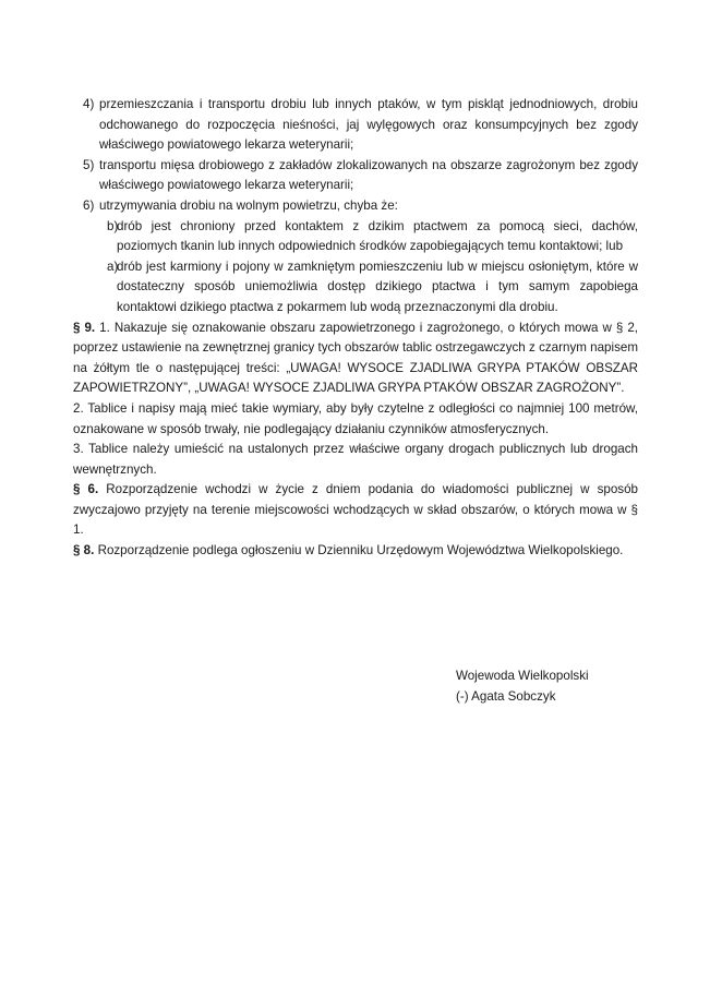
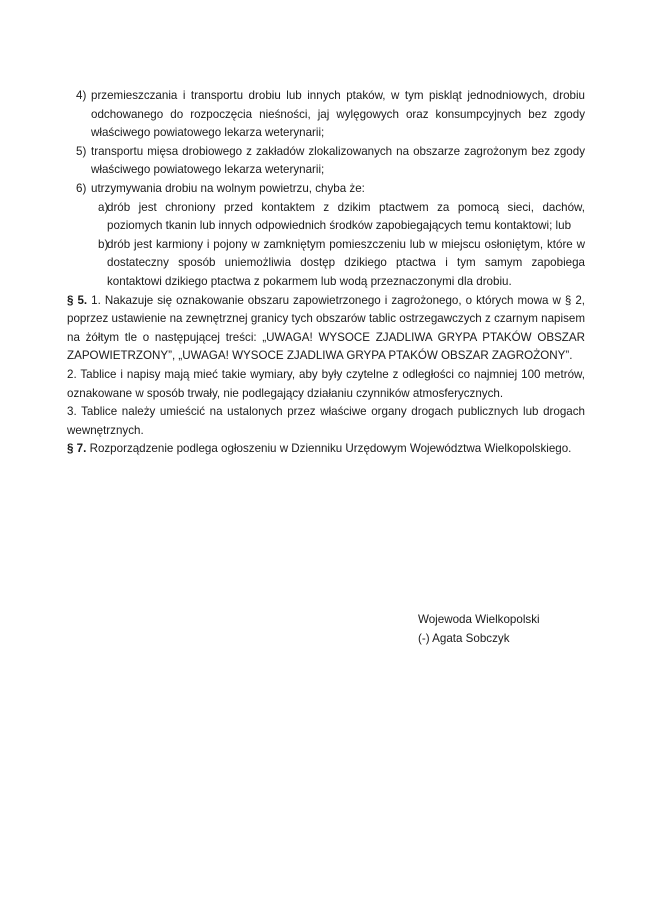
  4)
  przemieszczania i transportu drobiu lub innych ptaków, w tym piskląt jednodniowych, drobiu odchowanego do rozpoczęcia nieśności, jaj wylęgowych oraz konsumpcyjnych bez zgody właściwego powiatowego lekarza weterynarii;
  5)
  transportu mięsa drobiowego z zakładów zlokalizowanych na obszarze zagrożonym bez zgody właściwego powiatowego lekarza weterynarii;
  6)
  utrzymywania drobiu na wolnym powietrzu, chyba że:
- b)
+ a)
  drób jest chroniony przed kontaktem z dzikim ptactwem za pomocą sieci, dachów, poziomych tkanin lub innych odpowiednich środków zapobiegających temu kontaktowi; lub
- a)
+ b)
  drób jest karmiony i pojony w zamkniętym pomieszczeniu lub w miejscu osłoniętym, które w dostateczny sposób uniemożliwia dostęp dzikiego ptactwa i tym samym zapobiega kontaktowi dzikiego ptactwa z pokarmem lub wodą przeznaczonymi dla drobiu.
- § 9. 1. Nakazuje się oznakowanie obszaru zapowietrzonego i zagrożonego, o których mowa w § 2, poprzez ustawienie na zewnętrznej granicy tych obszarów tablic ostrzegawczych z czarnym napisem na żółtym tle o następującej treści: „UWAGA! WYSOCE ZJADLIWA GRYPA PTAKÓW OBSZAR ZAPOWIETRZONY”, „UWAGA! WYSOCE ZJADLIWA GRYPA PTAKÓW OBSZAR ZAGROŻONY”.
+ § 5. 1. Nakazuje się oznakowanie obszaru zapowietrzonego i zagrożonego, o których mowa w § 2, poprzez ustawienie na zewnętrznej granicy tych obszarów tablic ostrzegawczych z czarnym napisem na żółtym tle o następującej treści: „UWAGA! WYSOCE ZJADLIWA GRYPA PTAKÓW OBSZAR ZAPOWIETRZONY”, „UWAGA! WYSOCE ZJADLIWA GRYPA PTAKÓW OBSZAR ZAGROŻONY”.
  2. Tablice i napisy mają mieć takie wymiary, aby były czytelne z odległości co najmniej 100 metrów, oznakowane w sposób trwały, nie podlegający działaniu czynników atmosferycznych.
  3. Tablice należy umieścić na ustalonych przez właściwe organy drogach publicznych lub drogach wewnętrznych.
- § 6. Rozporządzenie wchodzi w życie z dniem podania do wiadomości publicznej w sposób zwyczajowo przyjęty na terenie miejscowości wchodzących w skład obszarów, o których mowa w § 1.
- § 8. Rozporządzenie podlega ogłoszeniu w Dzienniku Urzędowym Województwa Wielkopolskiego.
+ § 7. Rozporządzenie podlega ogłoszeniu w Dzienniku Urzędowym Województwa Wielkopolskiego.
  Wojewoda Wielkopolski
  (-) Agata Sobczyk
